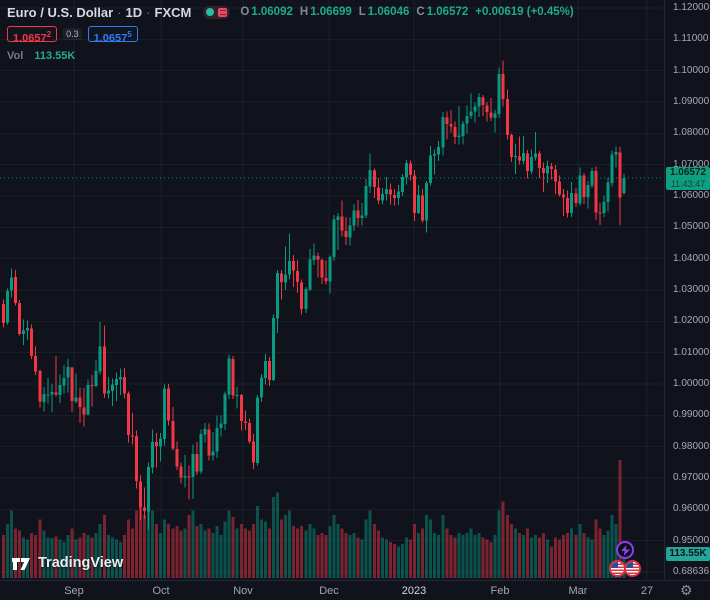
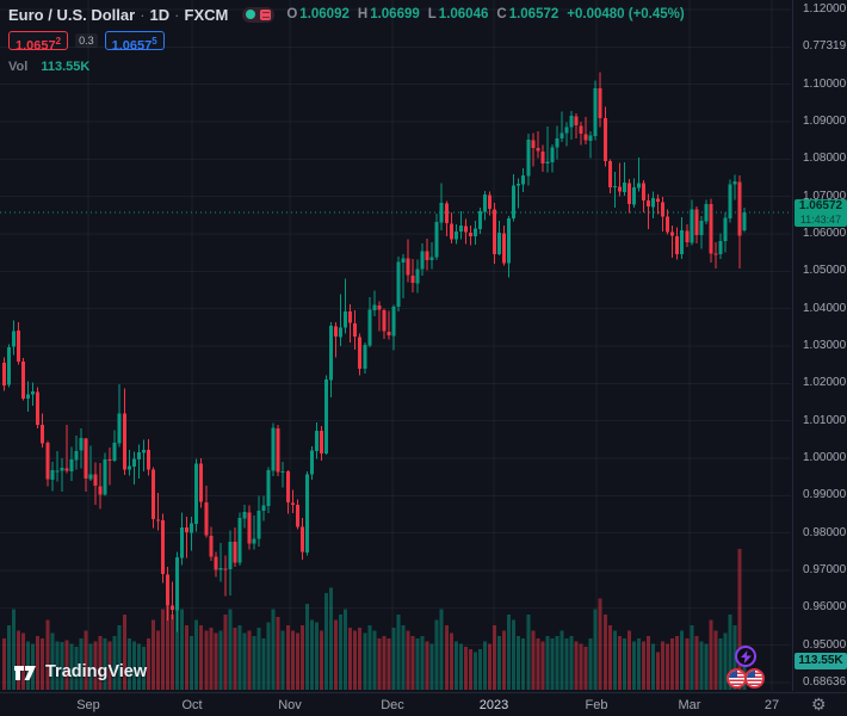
  Euro / U.S. Dollar
  ·
  1D
  ·
  FXCM
  O
  1.06092
  H
  1.06699
  L
  1.06046
  C
  1.06572
- +0.00619 (+0.45%)
+ +0.00480 (+0.45%)
  1.06572
  0.3
  1.06575
  Vol 113.55K
  1.06572
  11:43:47
  113.55K
  1.12000
- 1.11000
+ 0.77319
  1.10000
  1.09000
  1.08000
  1.07000
  1.06000
  1.05000
  1.04000
  1.03000
  1.02000
  1.01000
  1.00000
  0.99000
  0.98000
  0.97000
  0.96000
  0.95000
  0.68636
  ⚙
  Sep
  Oct
  Nov
  Dec
  2023
  Feb
  Mar
  27
  TradingView
